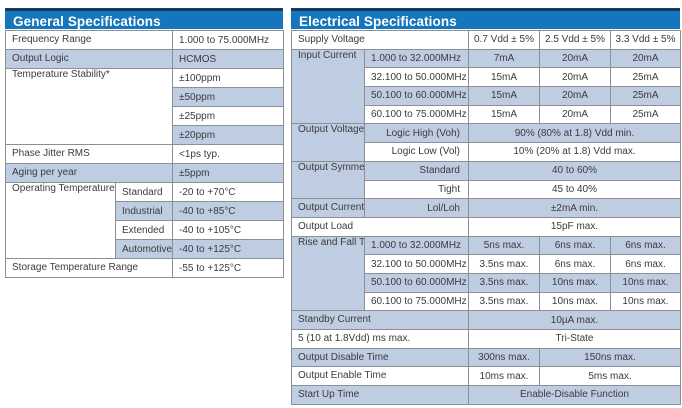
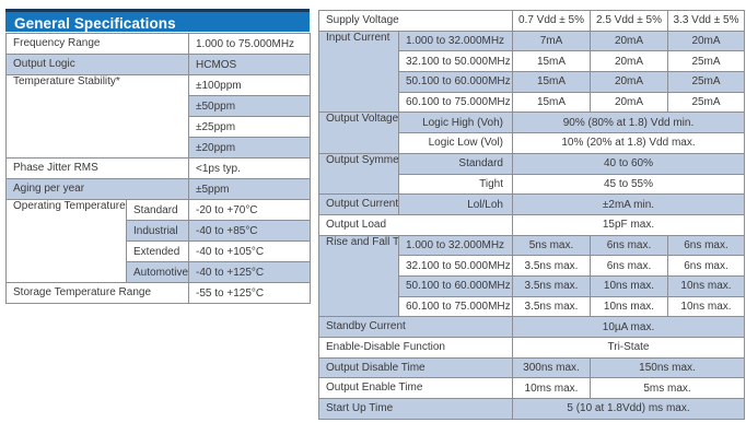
  General Specifications
  Frequency Range	1.000 to 75.000MHz
  Output Logic	HCMOS
  Temperature Stability*	±100ppm
  ±50ppm
  ±25ppm
  ±20ppm
  Phase Jitter RMS	<1ps typ.
  Aging per year	±5ppm
  Operating Temperature	Standard	-20 to +70°C
  Industrial	-40 to +85°C
  Extended	-40 to +105°C
  Automotive	-40 to +125°C
  Storage Temperature Range	-55 to +125°C
- Electrical Specifications
  Supply Voltage	0.7 Vdd ± 5%	2.5 Vdd ± 5%	3.3 Vdd ± 5%
  Input Current	1.000 to 32.000MHz	7mA	20mA	20mA
  32.100 to 50.000MHz	15mA	20mA	25mA
  50.100 to 60.000MHz	15mA	20mA	25mA
  60.100 to 75.000MHz	15mA	20mA	25mA
  Output Voltage	Logic High (Voh)	90% (80% at 1.8) Vdd min.
  Logic Low (Vol)	10% (20% at 1.8) Vdd max.
  Output Symme	Standard	40 to 60%
- Tight	45 to 40%
+ Tight	45 to 55%
  Output Current	Lol/Loh	±2mA min.
  Output Load	15pF max.
  Rise and Fall T	1.000 to 32.000MHz	5ns max.	6ns max.	6ns max.
  32.100 to 50.000MHz	3.5ns max.	6ns max.	6ns max.
  50.100 to 60.000MHz	3.5ns max.	10ns max.	10ns max.
  60.100 to 75.000MHz	3.5ns max.	10ns max.	10ns max.
  Standby Current	10µA max.
- 5 (10 at 1.8Vdd) ms max.	Tri-State
+ Enable-Disable Function	Tri-State
  Output Disable Time	300ns max.	150ns max.
  Output Enable Time	10ms max.	5ms max.
- Start Up Time	Enable-Disable Function
+ Start Up Time	5 (10 at 1.8Vdd) ms max.
